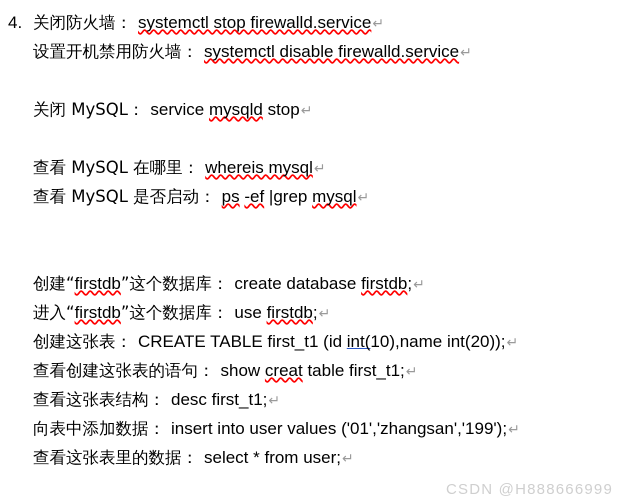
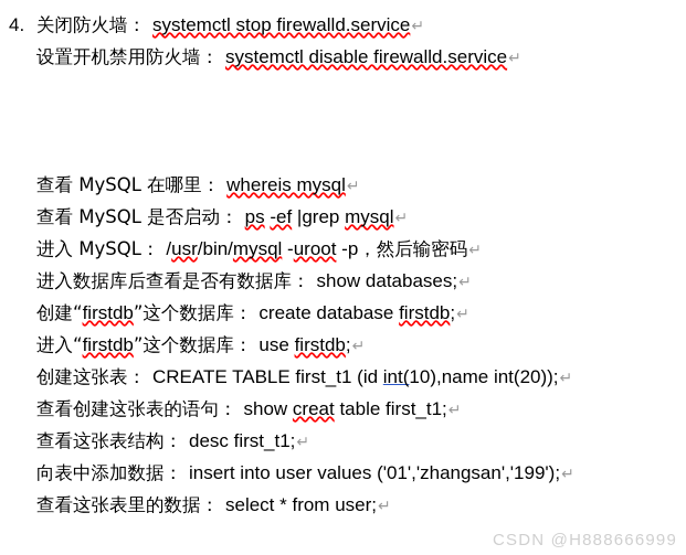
  4.
  关闭防火墙： systemctl stop firewalld.service↵
  设置开机禁用防火墙： systemctl disable firewalld.service↵
- 关闭 MySQL： service mysqld stop↵
  查看 MySQL 在哪里： whereis mysql↵
  查看 MySQL 是否启动： ps -ef |grep mysql↵
+ 进入 MySQL： /usr/bin/mysql -uroot -p，然后输密码↵
+ 进入数据库后查看是否有数据库： show databases;↵
  创建“firstdb”这个数据库： create database firstdb;↵
  进入“firstdb”这个数据库： use firstdb;↵
  创建这张表： CREATE TABLE first_t1 (id int(10),name int(20));↵
  查看创建这张表的语句： show creat table first_t1;↵
  查看这张表结构： desc first_t1;↵
  向表中添加数据： insert into user values ('01','zhangsan','199');↵
  查看这张表里的数据： select * from user;↵
  CSDN @H888666999
